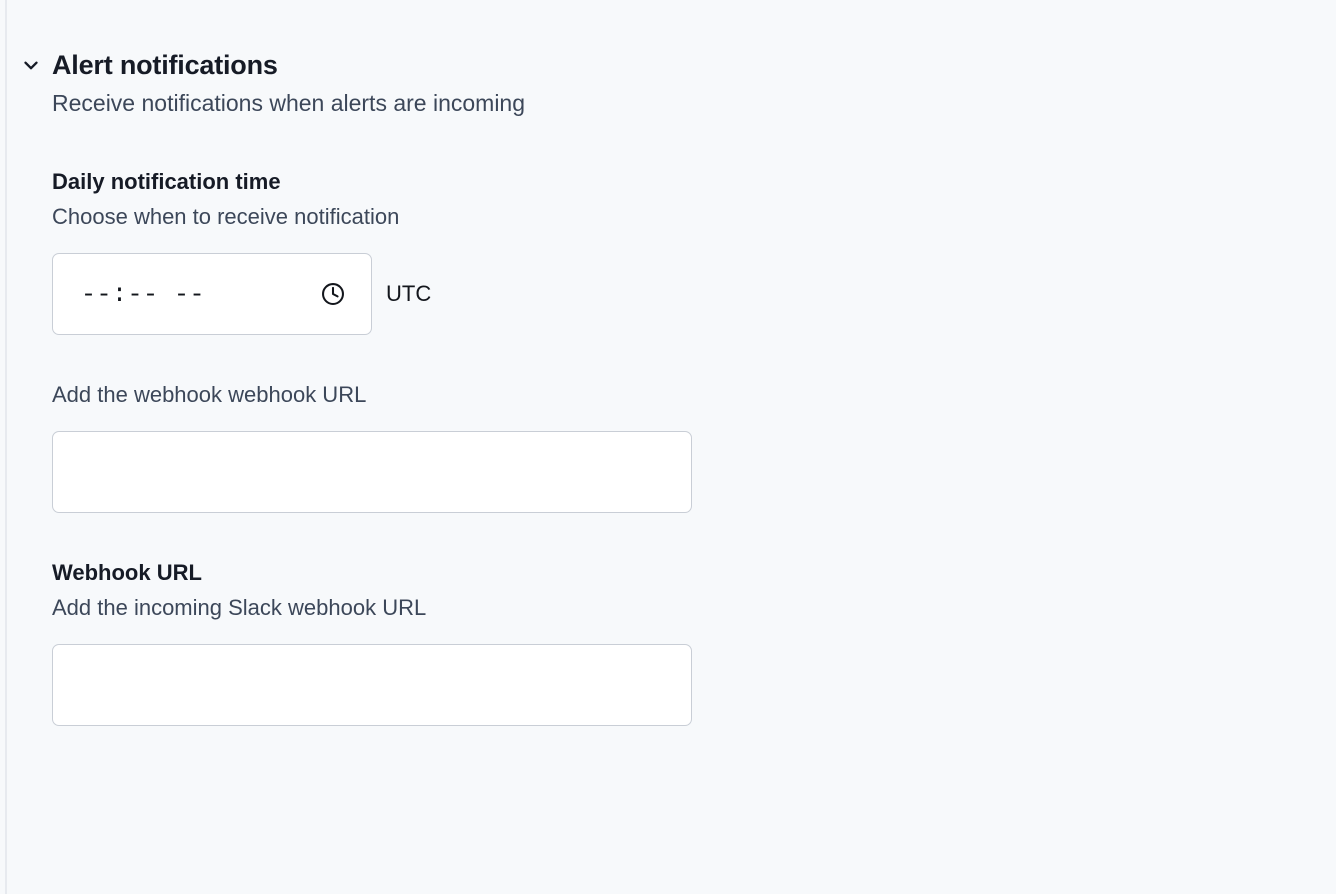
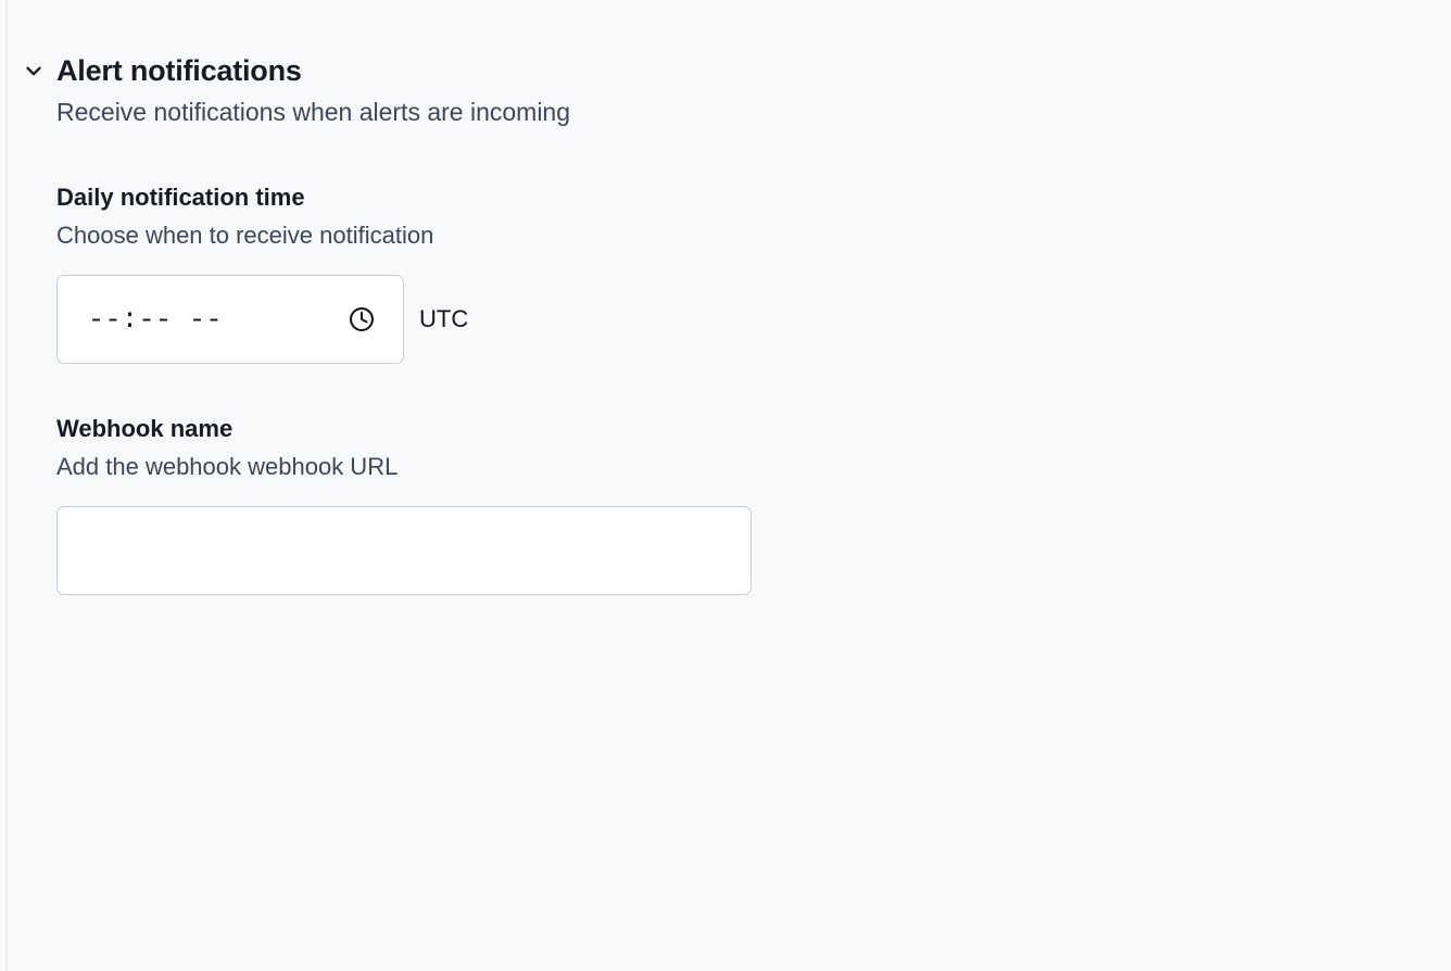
  Alert notifications
  Receive notifications when alerts are incoming
  Daily notification time
  Choose when to receive notification
  --:-- --
  UTC
+ Webhook name
  Add the webhook webhook URL
- Webhook URL
- Add the incoming Slack webhook URL
